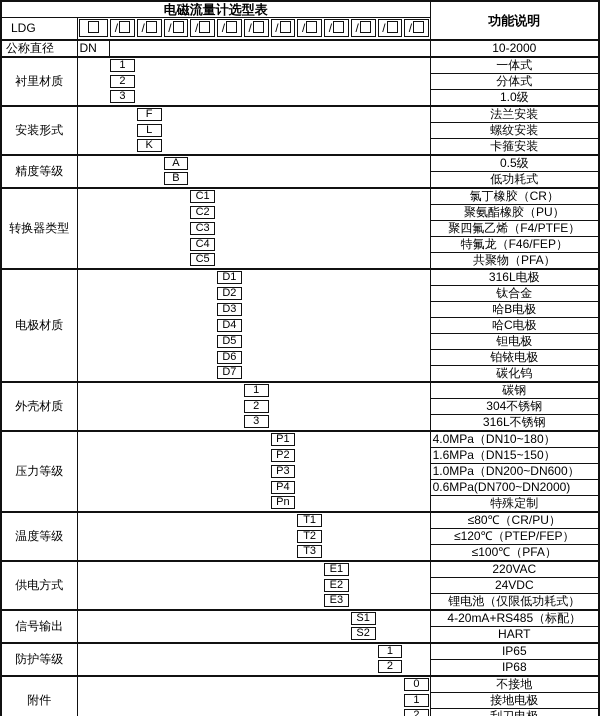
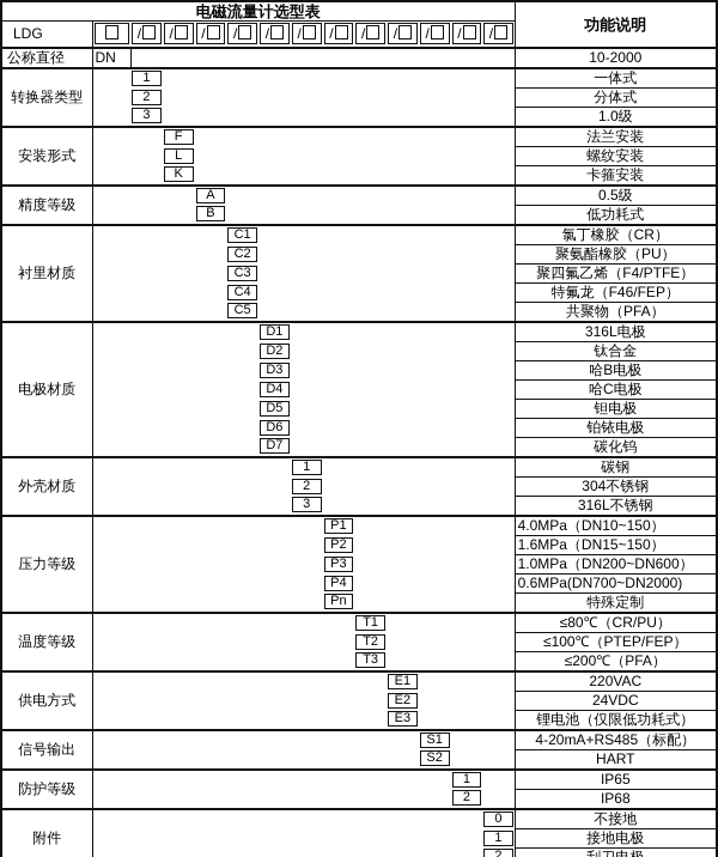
  电磁流量计选型表	功能说明
  LDG		/	/	/	/	/	/	/	/	/	/	/	/
  公称直径	DN		10-2000
- 衬里材质		1		一体式
+ 转换器类型		1		一体式
  2	分体式
  3	1.0级
  安装形式		F		法兰安装
  L	螺纹安装
  K	卡箍安装
  精度等级		A		0.5级
  B	低功耗式
- 转换器类型		C1		氯丁橡胶（CR）
+ 衬里材质		C1		氯丁橡胶（CR）
  C2	聚氨酯橡胶（PU）
  C3	聚四氟乙烯（F4/PTFE）
  C4	特氟龙（F46/FEP）
  C5	共聚物（PFA）
  电极材质		D1		316L电极
  D2	钛合金
  D3	哈B电极
  D4	哈C电极
  D5	钽电极
  D6	铂铱电极
  D7	碳化钨
  外壳材质		1		碳钢
  2	304不锈钢
  3	316L不锈钢
- 压力等级		P1		4.0MPa（DN10~180）
+ 压力等级		P1		4.0MPa（DN10~150）
  P2	1.6MPa（DN15~150）
  P3	1.0MPa（DN200~DN600）
  P4	0.6MPa(DN700~DN2000)
  Pn	特殊定制
  温度等级		T1		≤80℃（CR/PU）
- T2	≤120℃（PTEP/FEP）
+ T2	≤100℃（PTEP/FEP）
- T3	≤100℃（PFA）
+ T3	≤200℃（PFA）
  供电方式		E1		220VAC
  E2	24VDC
  E3	锂电池（仅限低功耗式）
  信号输出		S1		4-20mA+RS485（标配）
  S2	HART
  防护等级		1		IP65
  2	IP68
  附件		0	不接地
  1	接地电极
